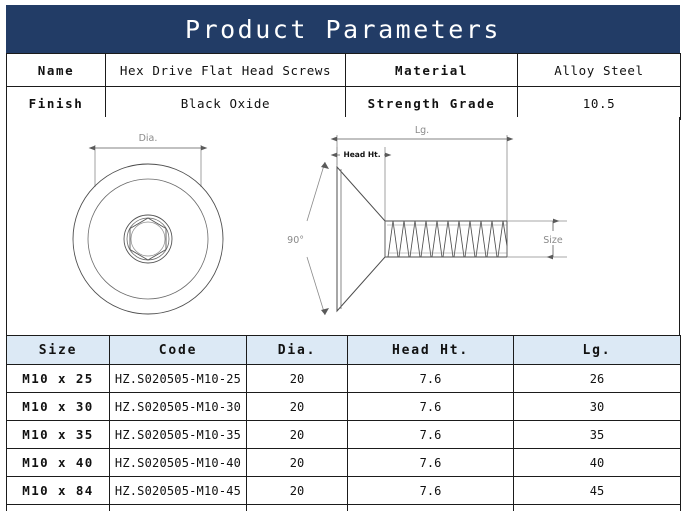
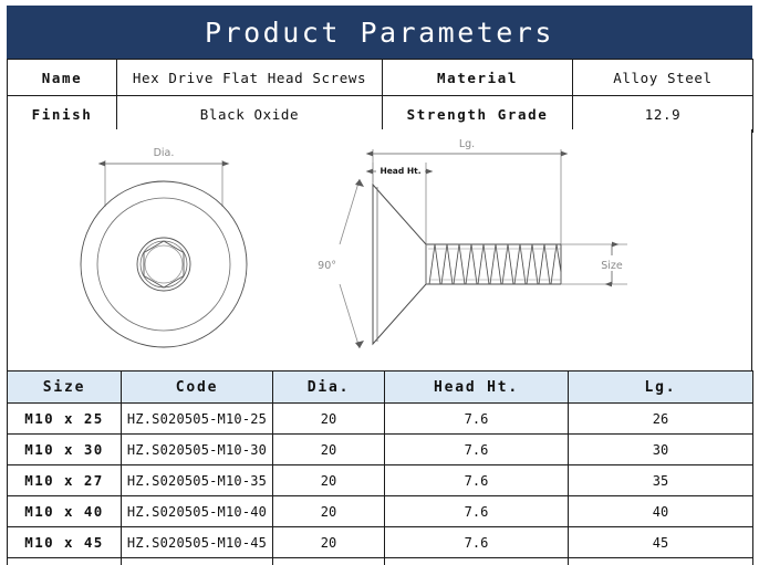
  Product Parameters
  Name	Hex Drive Flat Head Screws	Material	Alloy Steel
- Finish	Black Oxide	Strength Grade	10.5
+ Finish	Black Oxide	Strength Grade	12.9
  Dia.
  Lg.
  Head Ht.
  90°
  Size
  Size	Code	Dia.	Head Ht.	Lg.
  M10 x 25	HZ.S020505-M10-25	20	7.6	26
  M10 x 30	HZ.S020505-M10-30	20	7.6	30
- M10 x 35	HZ.S020505-M10-35	20	7.6	35
+ M10 x 27	HZ.S020505-M10-35	20	7.6	35
  M10 x 40	HZ.S020505-M10-40	20	7.6	40
- M10 x 84	HZ.S020505-M10-45	20	7.6	45
+ M10 x 45	HZ.S020505-M10-45	20	7.6	45
